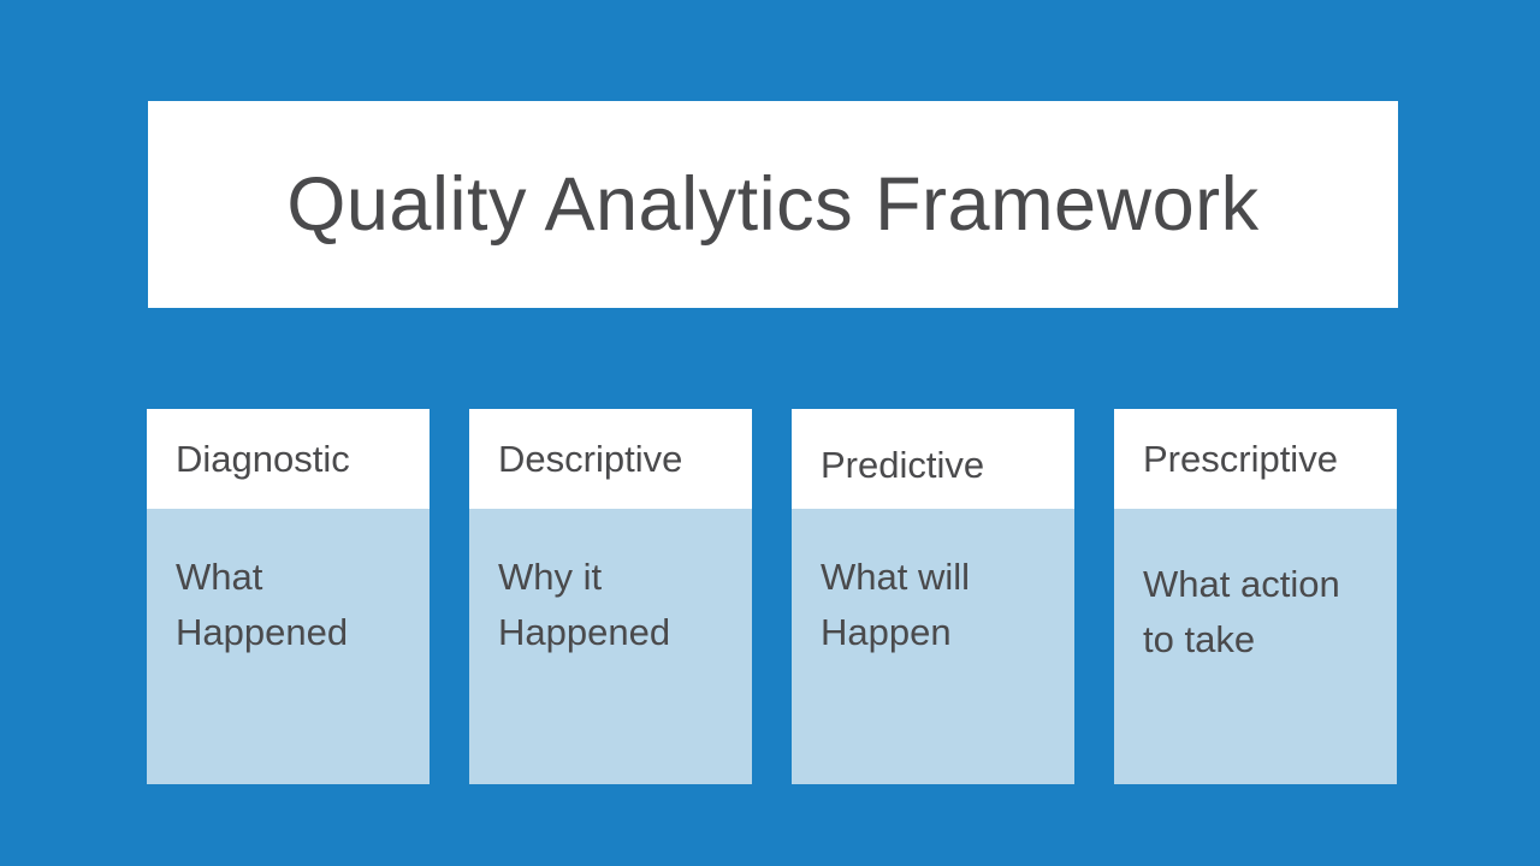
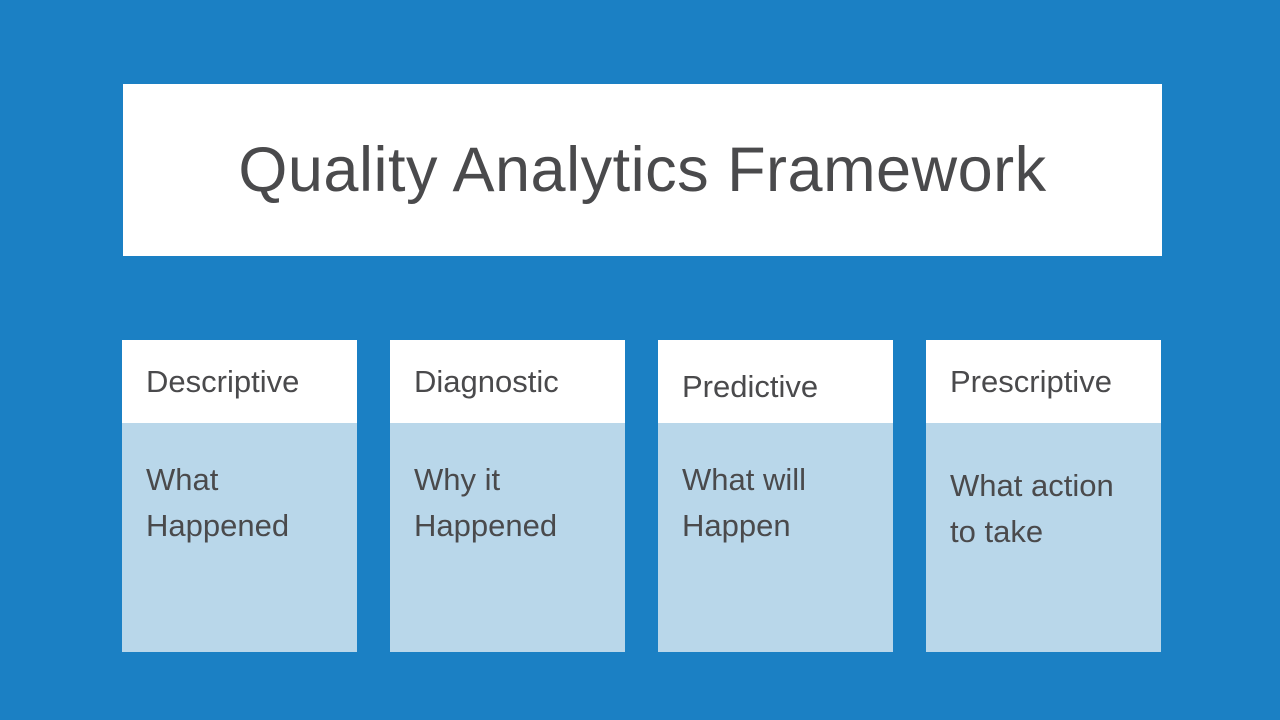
  Quality Analytics Framework
- Diagnostic
+ Descriptive
  What Happened
- Descriptive
+ Diagnostic
  Why it Happened
  Predictive
  What will Happen
  Prescriptive
  What action to take
